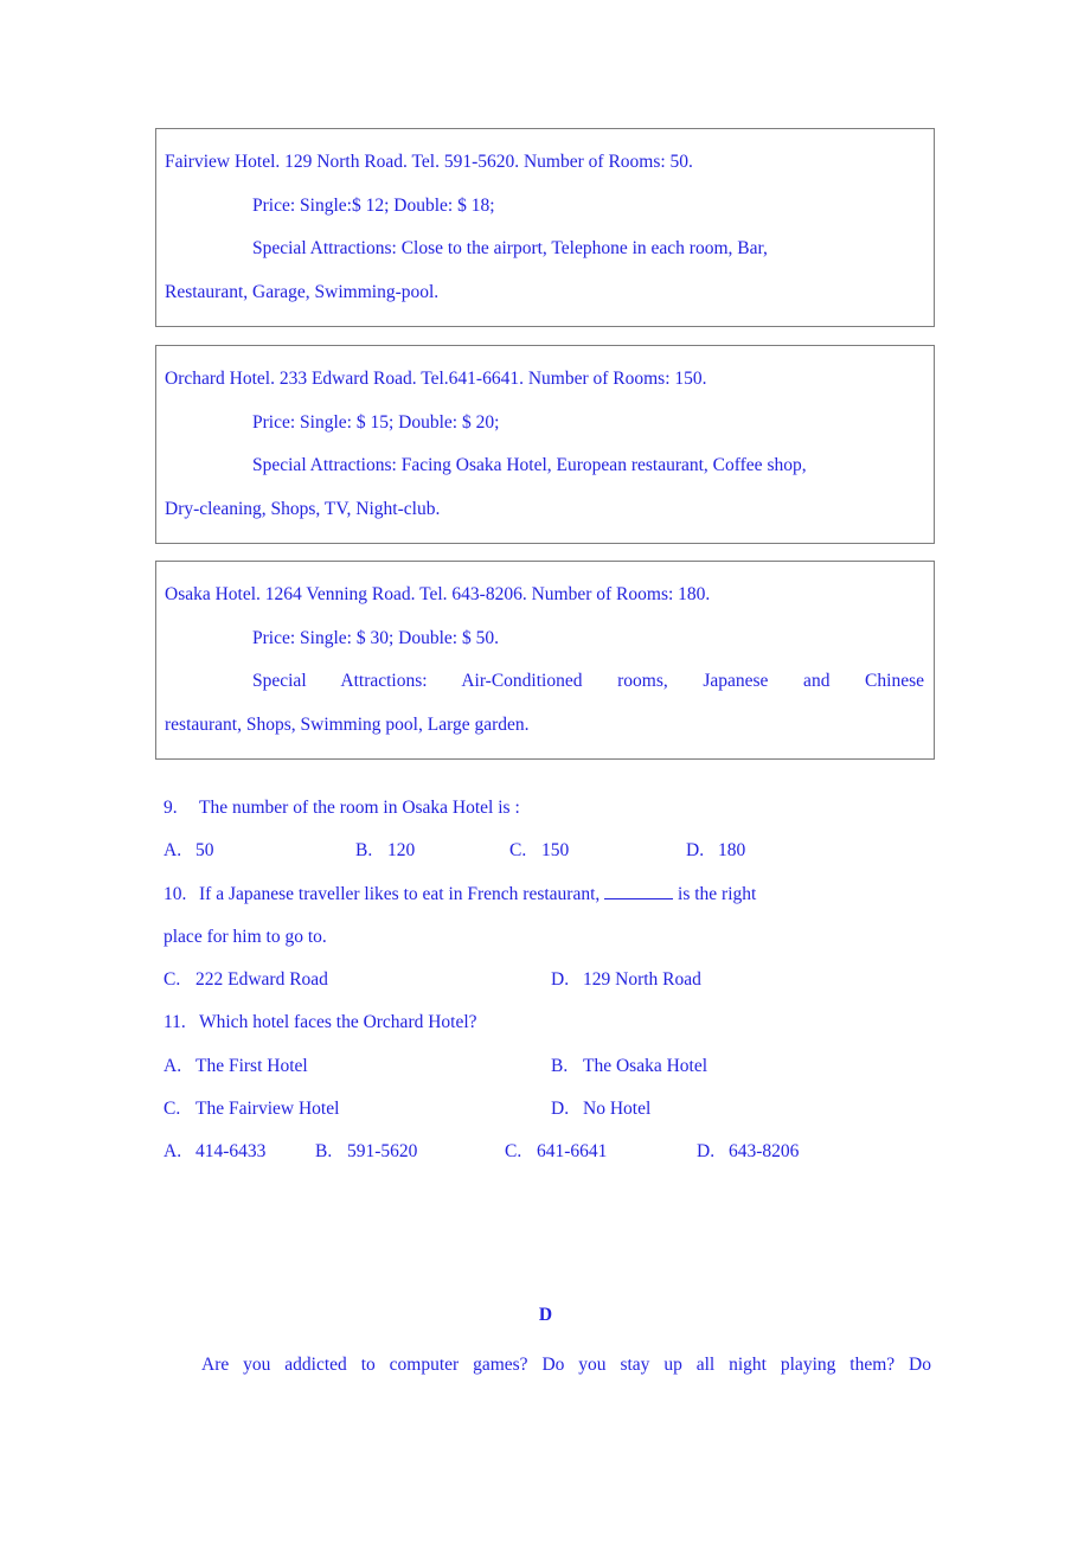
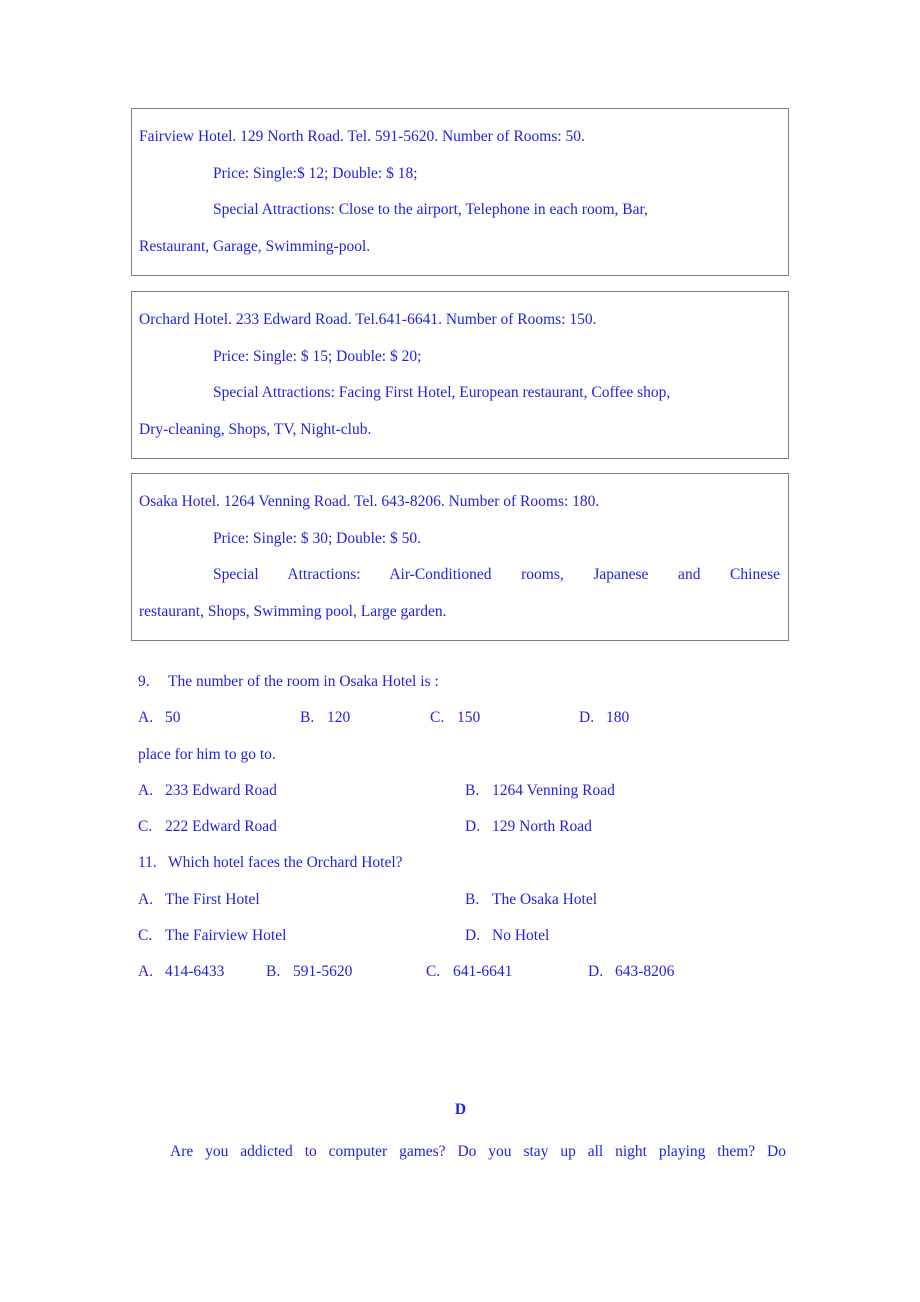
  Fairview Hotel. 129 North Road. Tel. 591-5620. Number of Rooms: 50.
  Price: Single:$ 12; Double: $ 18;
  Special Attractions: Close to the airport, Telephone in each room, Bar,
  Restaurant, Garage, Swimming-pool.
  Orchard Hotel. 233 Edward Road. Tel.641-6641. Number of Rooms: 150.
  Price: Single: $ 15; Double: $ 20;
- Special Attractions: Facing Osaka Hotel, European restaurant, Coffee shop,
+ Special Attractions: Facing First Hotel, European restaurant, Coffee shop,
  Dry-cleaning, Shops, TV, Night-club.
  Osaka Hotel. 1264 Venning Road. Tel. 643-8206. Number of Rooms: 180.
  Price: Single: $ 30; Double: $ 50.
  Special Attractions: Air-Conditioned rooms, Japanese and Chinese
  restaurant, Shops, Swimming pool, Large garden.
  9. The number of the room in Osaka Hotel is :
  A. 50
  B. 120
  C. 150
  D. 180
- 10. If a Japanese traveller likes to eat in French restaurant, is the right
  place for him to go to.
+ A. 233 Edward Road
+ B. 1264 Venning Road
  C. 222 Edward Road
  D. 129 North Road
  11. Which hotel faces the Orchard Hotel?
  A. The First Hotel
  B. The Osaka Hotel
  C. The Fairview Hotel
  D. No Hotel
  A. 414-6433
  B. 591-5620
  C. 641-6641
  D. 643-8206
  D
  Are you addicted to computer games? Do you stay up all night playing them? Do
